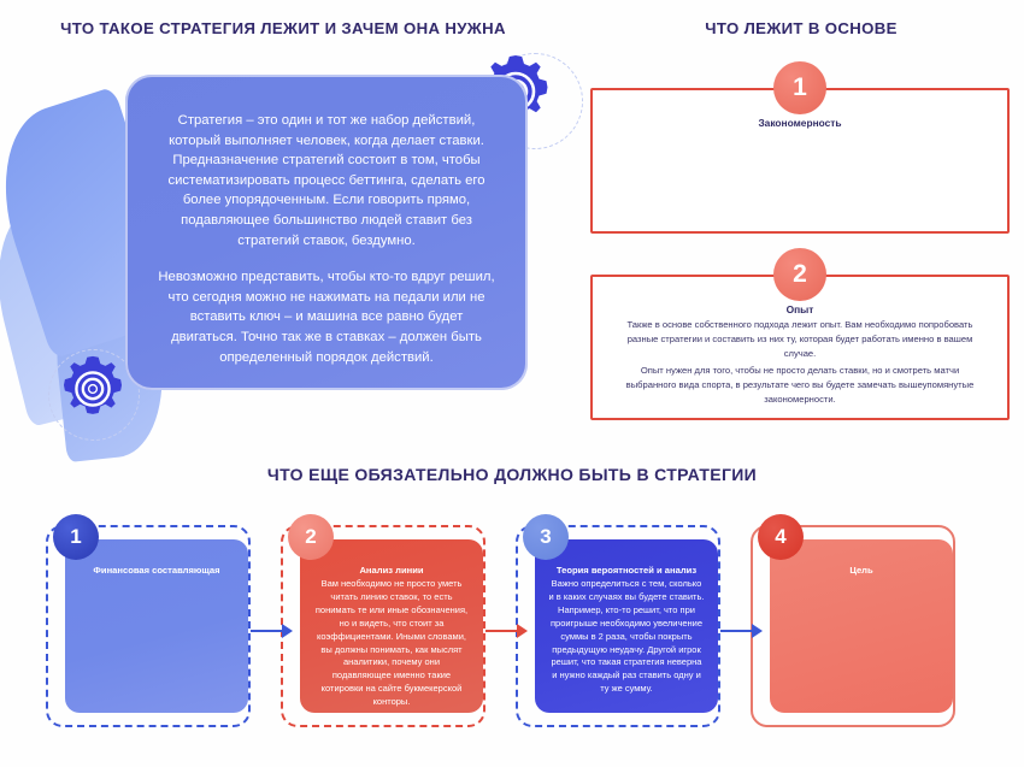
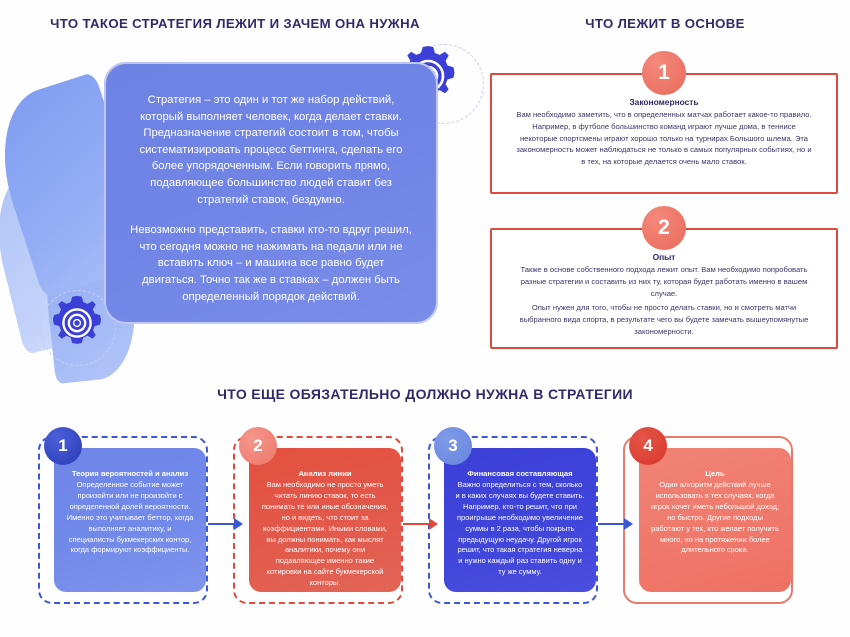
  ЧТО ТАКОЕ СТРАТЕГИЯ ЛЕЖИТ И ЗАЧЕМ ОНА НУЖНА
  ЧТО ЛЕЖИТ В ОСНОВЕ
- ЧТО ЕЩЕ ОБЯЗАТЕЛЬНО ДОЛЖНО БЫТЬ В СТРАТЕГИИ
+ ЧТО ЕЩЕ ОБЯЗАТЕЛЬНО ДОЛЖНО НУЖНА В СТРАТЕГИИ
  Стратегия – это один и тот же набор действий, который выполняет человек, когда делает ставки. Предназначение стратегий состоит в том, чтобы систематизировать процесс беттинга, сделать его более упорядоченным. Если говорить прямо, подавляющее большинство людей ставит без стратегий ставок, бездумно.
- Невозможно представить, чтобы кто-то вдруг решил, что сегодня можно не нажимать на педали или не вставить ключ – и машина все равно будет двигаться. Точно так же в ставках – должен быть определенный порядок действий.
+ Невозможно представить, ставки кто-то вдруг решил, что сегодня можно не нажимать на педали или не вставить ключ – и машина все равно будет двигаться. Точно так же в ставках – должен быть определенный порядок действий.
  Закономерность
+ Вам необходимо заметить, что в определенных матчах работает какое-то правило. Например, в футболе большинство команд играют лучше дома, в теннисе некоторые спортсмены играют хорошо только на турнирах Большого шлема. Эта закономерность может наблюдаться не только в самых популярных событиях, но и в тех, на которые делается очень мало ставок.
  1
  Опыт
  Также в основе собственного подхода лежит опыт. Вам необходимо попробовать разные стратегии и составить из них ту, которая будет работать именно в вашем случае.
  Опыт нужен для того, чтобы не просто делать ставки, но и смотреть матчи выбранного вида спорта, в результате чего вы будете замечать вышеупомянутые закономерности.
  2
- Финансовая составляющая
+ Теория вероятностей и анализ
+ Определенное событие может произойти или не произойти с определенной долей вероятности. Именно это учитывает беттор, когда выполняет аналитику, и специалисты букмекерских контор, когда формируют коэффициенты.
  Анализ линии
  Вам необходимо не просто уметь читать линию ставок, то есть понимать те или иные обозначения, но и видеть, что стоит за коэффициентами. Иными словами, вы должны понимать, как мыслят аналитики, почему они подавляющее именно такие котировки на сайте букмекерской конторы.
- Теория вероятностей и анализ
+ Финансовая составляющая
  Важно определиться с тем, сколько и в каких случаях вы будете ставить. Например, кто-то решит, что при проигрыше необходимо увеличение суммы в 2 раза, чтобы покрыть предыдущую неудачу. Другой игрок решит, что такая стратегия неверна и нужно каждый раз ставить одну и ту же сумму.
  Цель
+ Один алгоритм действий лучше использовать в тех случаях, когда игрок хочет иметь небольшой доход, но быстро. Другие подходы работают у тех, кто желает получить много, но на протяжении более длительного срока.
  1
  2
  3
  4
